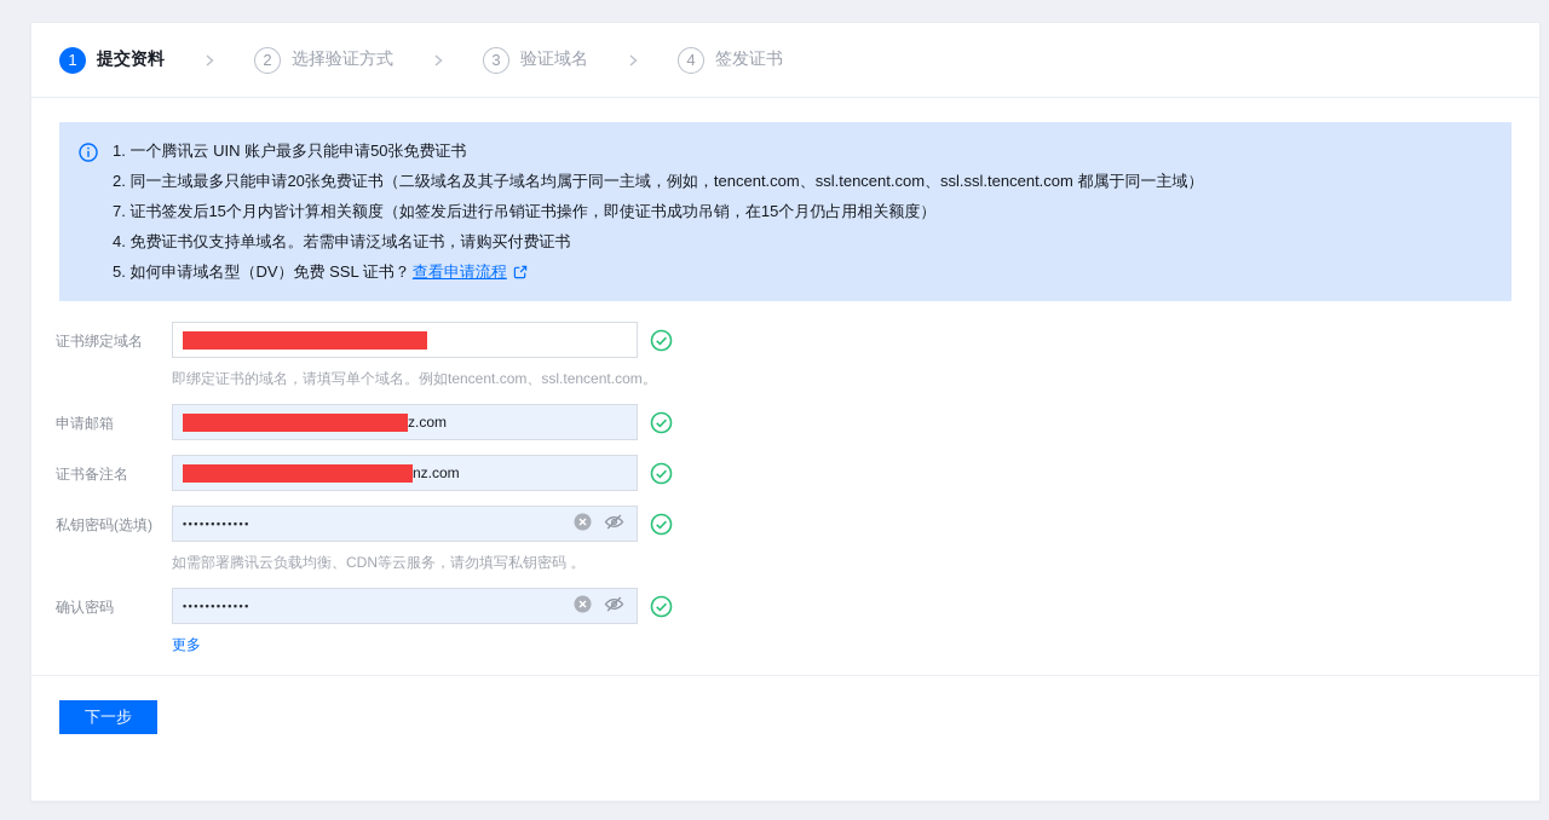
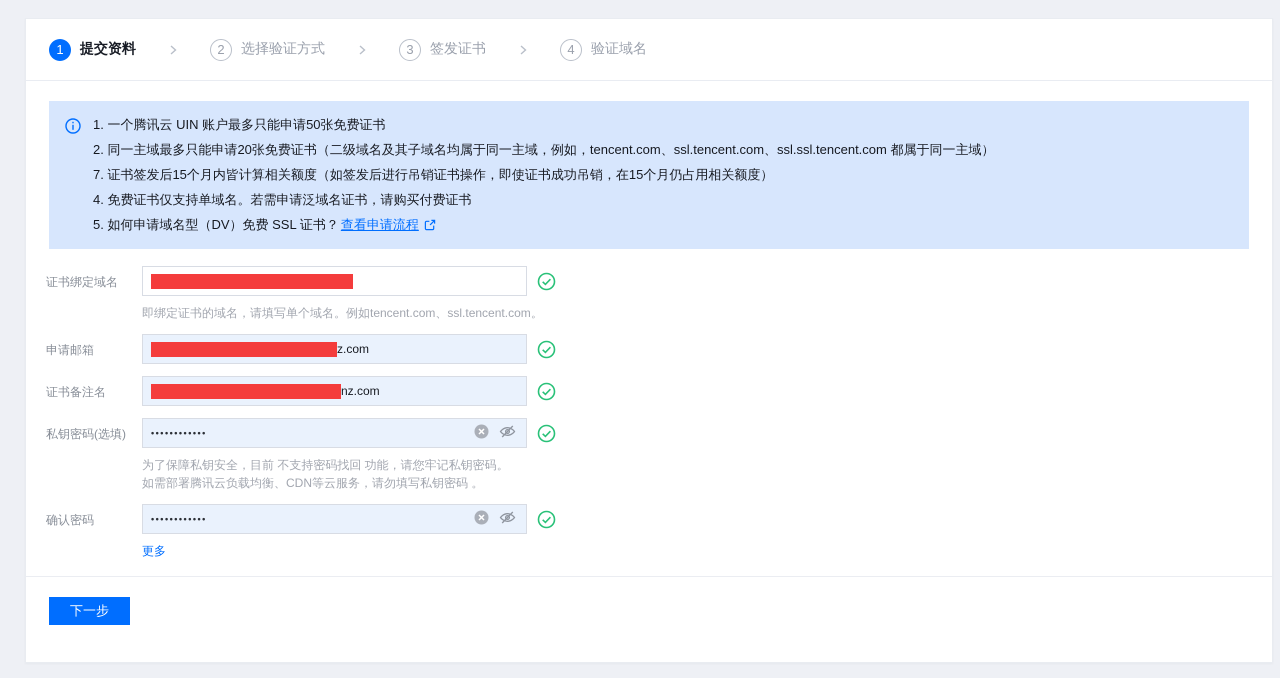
  1
  提交资料
  2
  选择验证方式
  3
- 验证域名
+ 签发证书
  4
- 签发证书
+ 验证域名
  1. 一个腾讯云 UIN 账户最多只能申请50张免费证书
  2. 同一主域最多只能申请20张免费证书（二级域名及其子域名均属于同一主域，例如，tencent.com、ssl.tencent.com、ssl.ssl.tencent.com 都属于同一主域）
  7. 证书签发后15个月内皆计算相关额度（如签发后进行吊销证书操作，即使证书成功吊销，在15个月仍占用相关额度）
  4. 免费证书仅支持单域名。若需申请泛域名证书，请购买付费证书
  5. 如何申请域名型（DV）免费 SSL 证书？
  查看申请流程
  证书绑定域名
  即绑定证书的域名，请填写单个域名。例如tencent.com、ssl.tencent.com。
  申请邮箱
  z.com
  证书备注名
  nz.com
  私钥密码(选填)
  ••••••••••••
+ 为了保障私钥安全，目前 不支持密码找回 功能，请您牢记私钥密码。
  如需部署腾讯云负载均衡、CDN等云服务，请勿填写私钥密码 。
  确认密码
  ••••••••••••
  更多
  下一步
